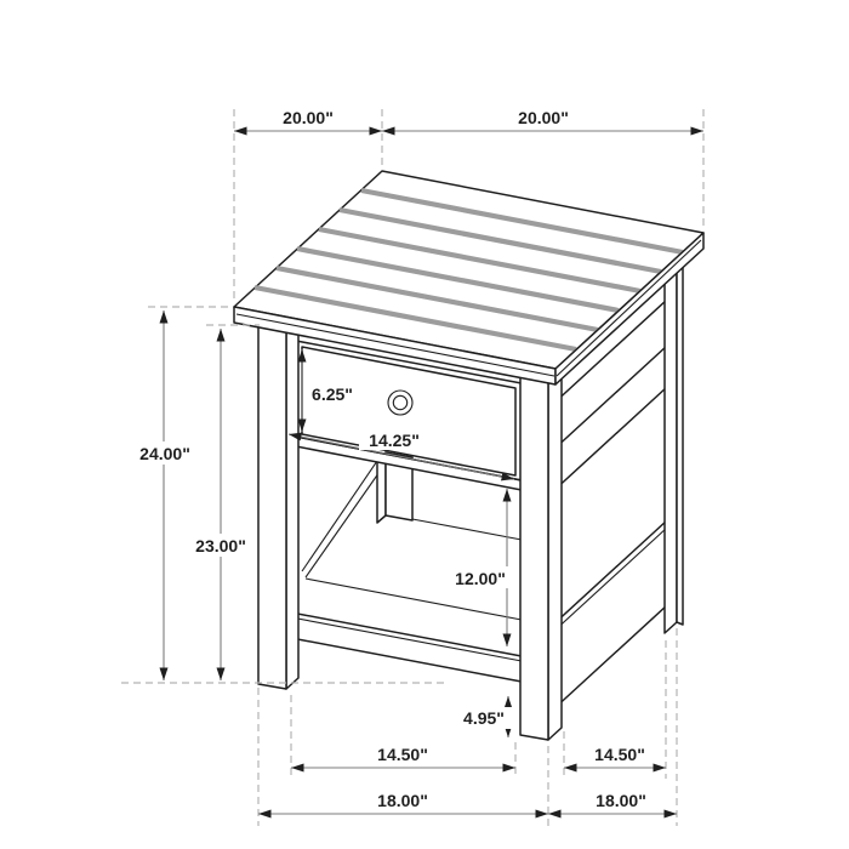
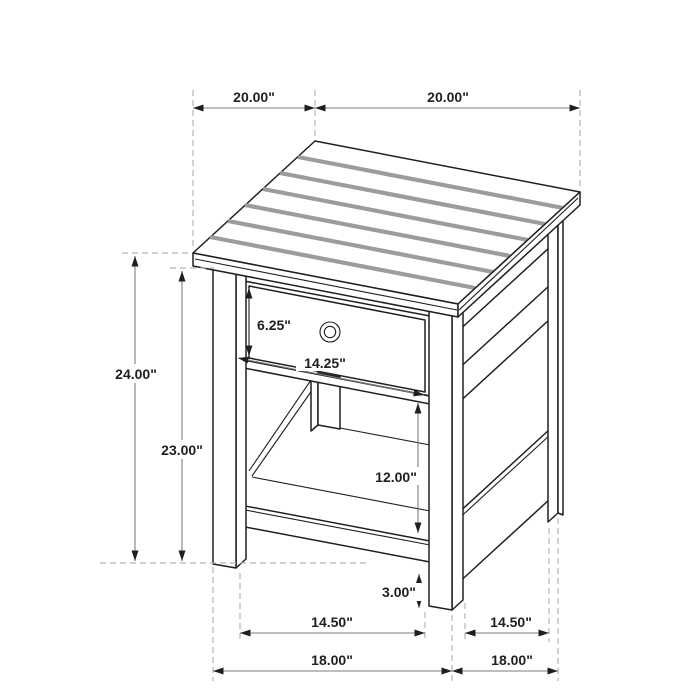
  20.00"
  20.00"
  24.00"
  23.00"
  6.25"
  14.25"
  12.00"
- 4.95"
+ 3.00"
  14.50"
  14.50"
  18.00"
  18.00"
